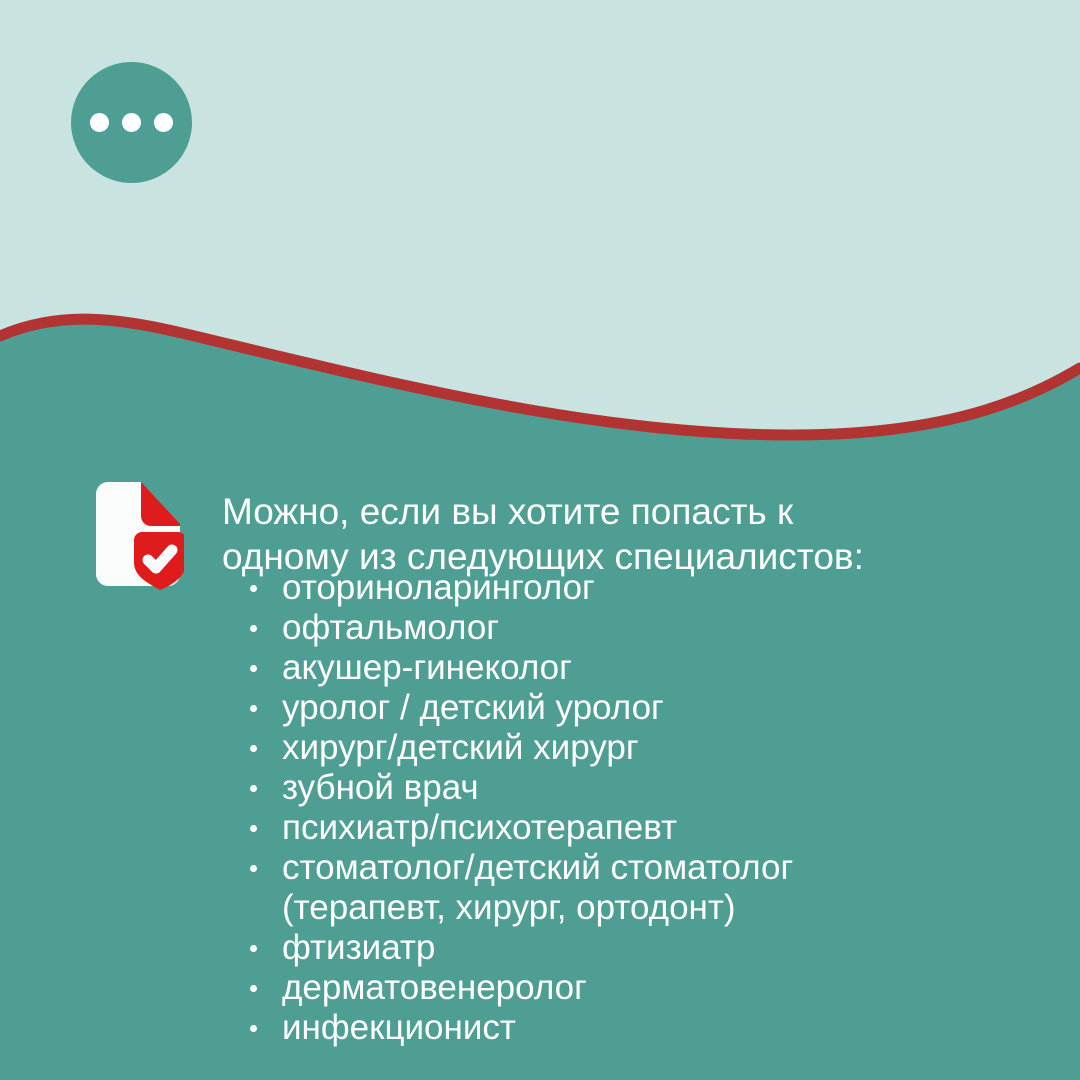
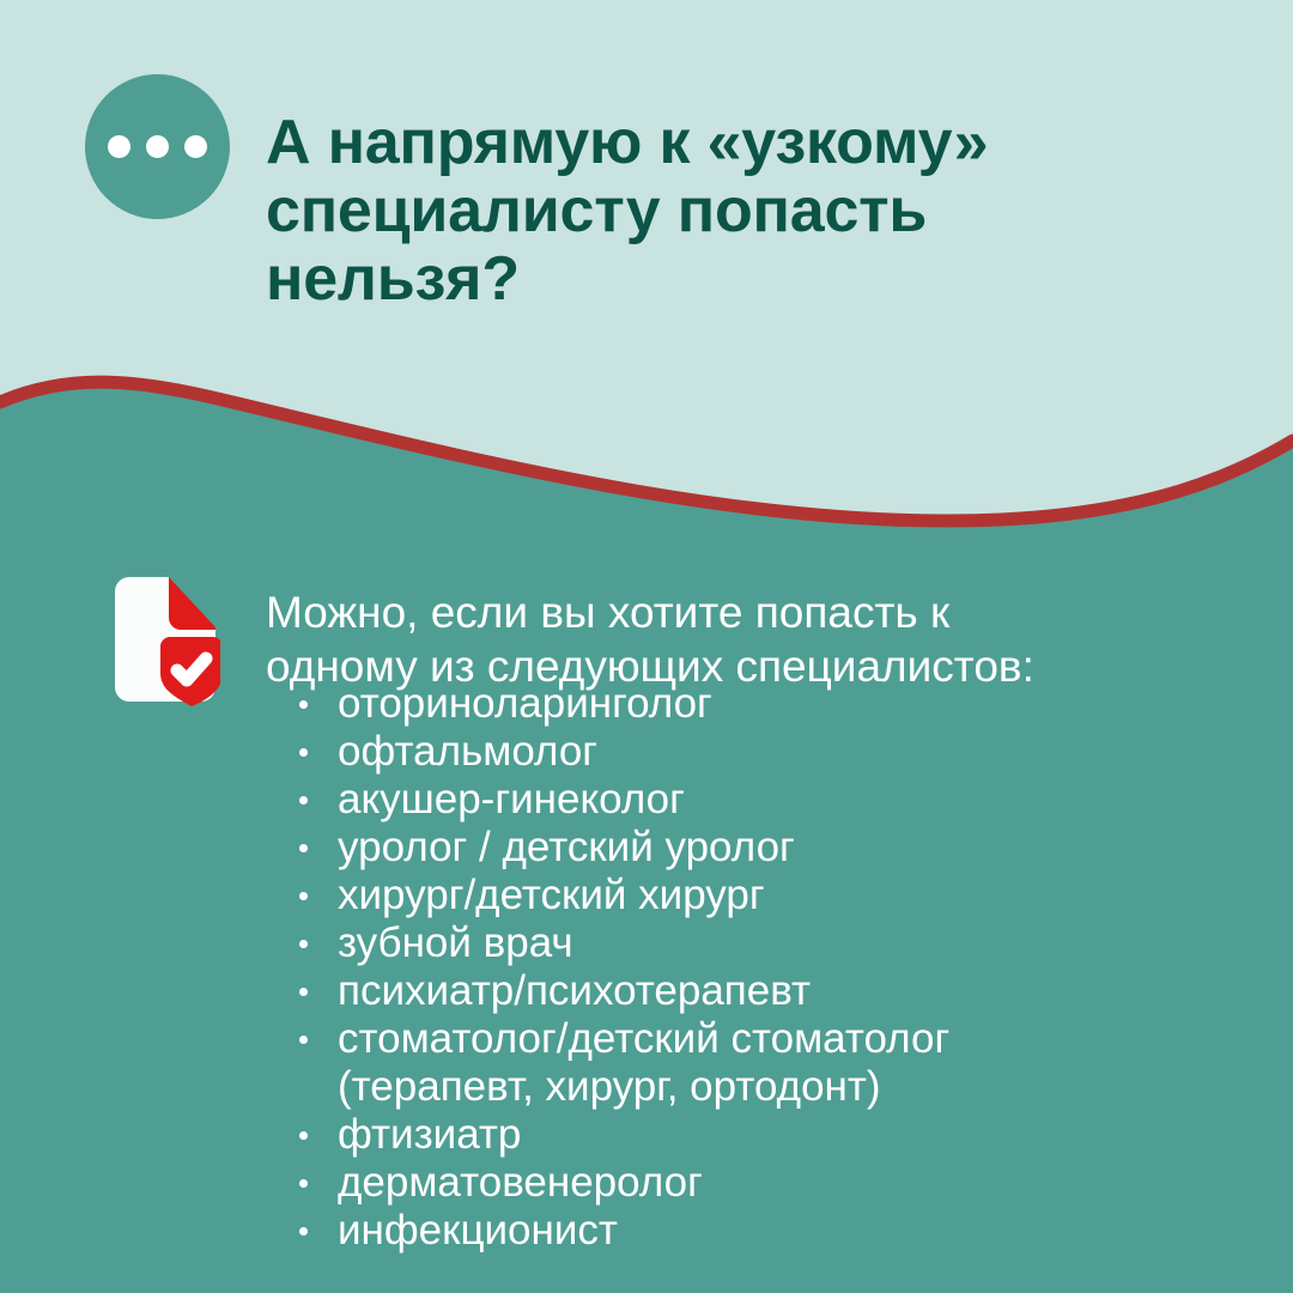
+ А напрямую к «узкому»
+ специалисту попасть
+ нельзя?
  Можно, если вы хотите попасть к
  одному из следующих специалистов:
  оториноларинголог
  офтальмолог
  акушер-гинеколог
  уролог / детский уролог
  хирург/детский хирург
  зубной врач
  психиатр/психотерапевт
  стоматолог/детский стоматолог
  (терапевт, хирург, ортодонт)
  фтизиатр
  дерматовенеролог
  инфекционист
